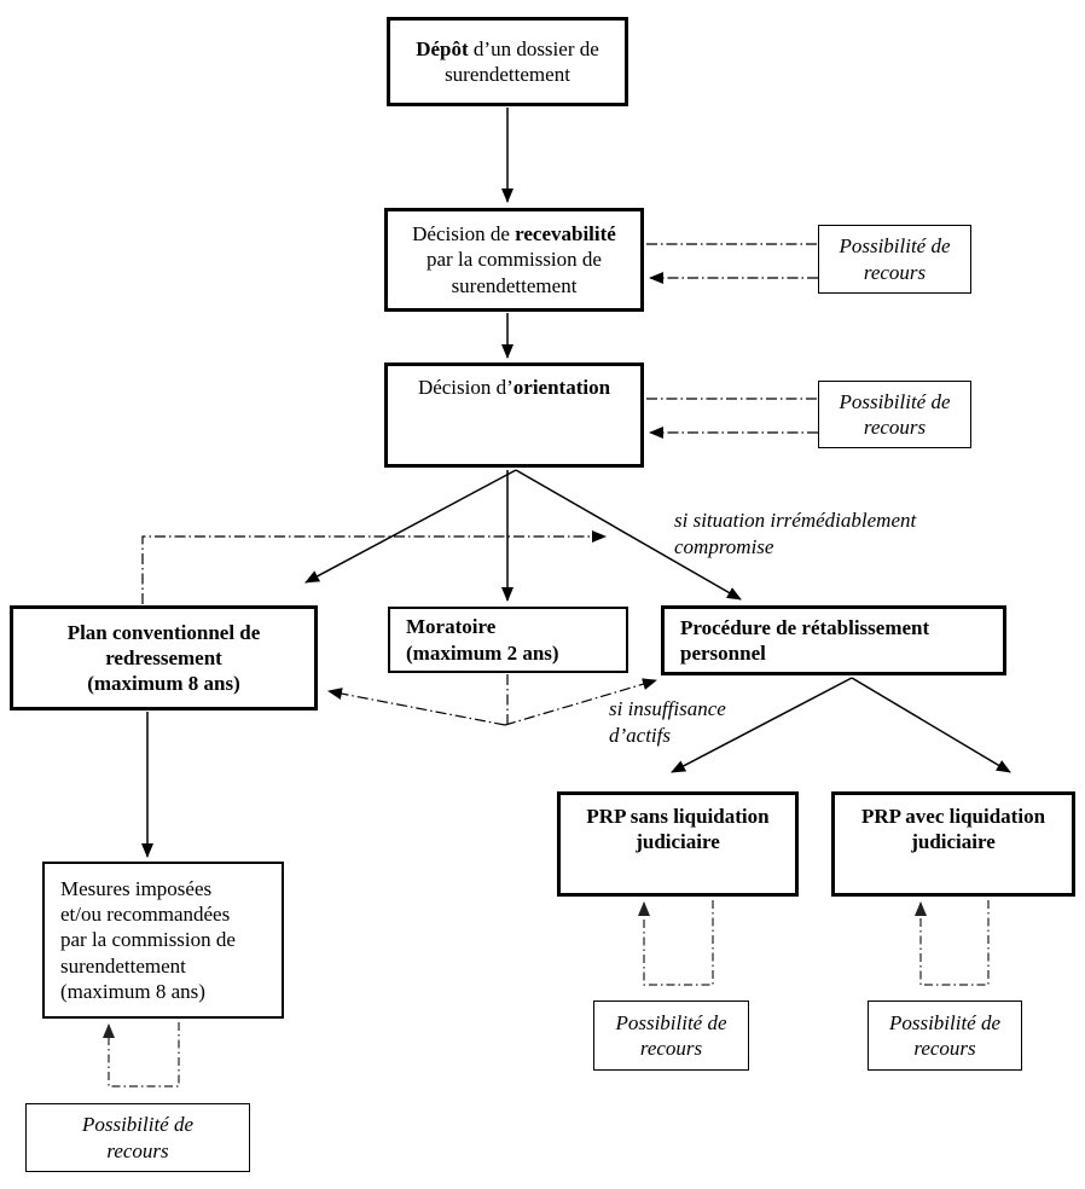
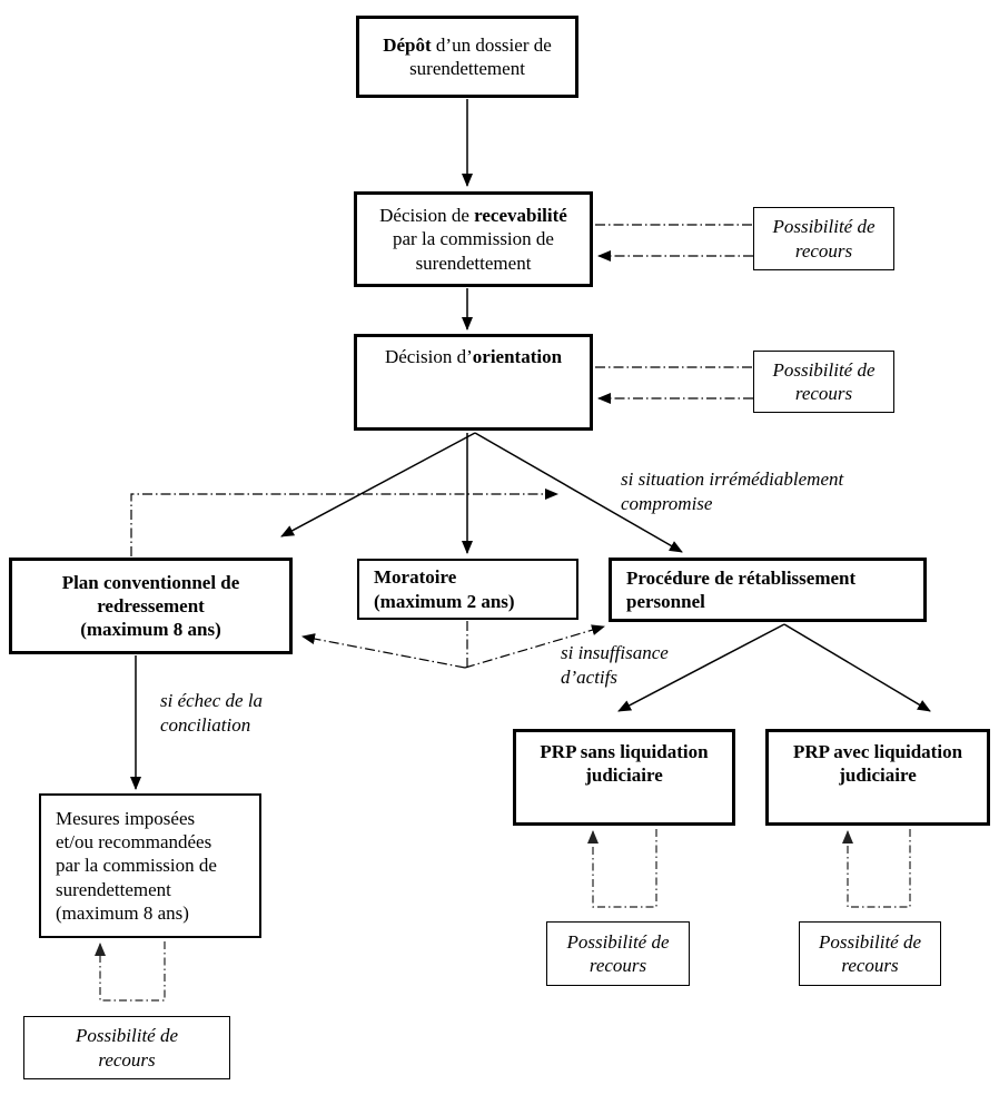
  Dépôt d’un dossier de
  surendettement
  Décision de recevabilité
  par la commission de
  surendettement
  Décision d’orientation
  Plan conventionnel de
  redressement
  (maximum 8 ans)
  Moratoire
  (maximum 2 ans)
  Procédure de rétablissement
  personnel
  PRP sans liquidation
  judiciaire
  PRP avec liquidation
  judiciaire
  Mesures imposées
  et/ou recommandées
  par la commission de
  surendettement
  (maximum 8 ans)
  Possibilité de
  recours
  Possibilité de
  recours
  Possibilité de
  recours
  Possibilité de
  recours
  Possibilité de
  recours
  si situation irrémédiablement
  compromise
+ si échec de la
+ conciliation
  si insuffisance
  d’actifs
